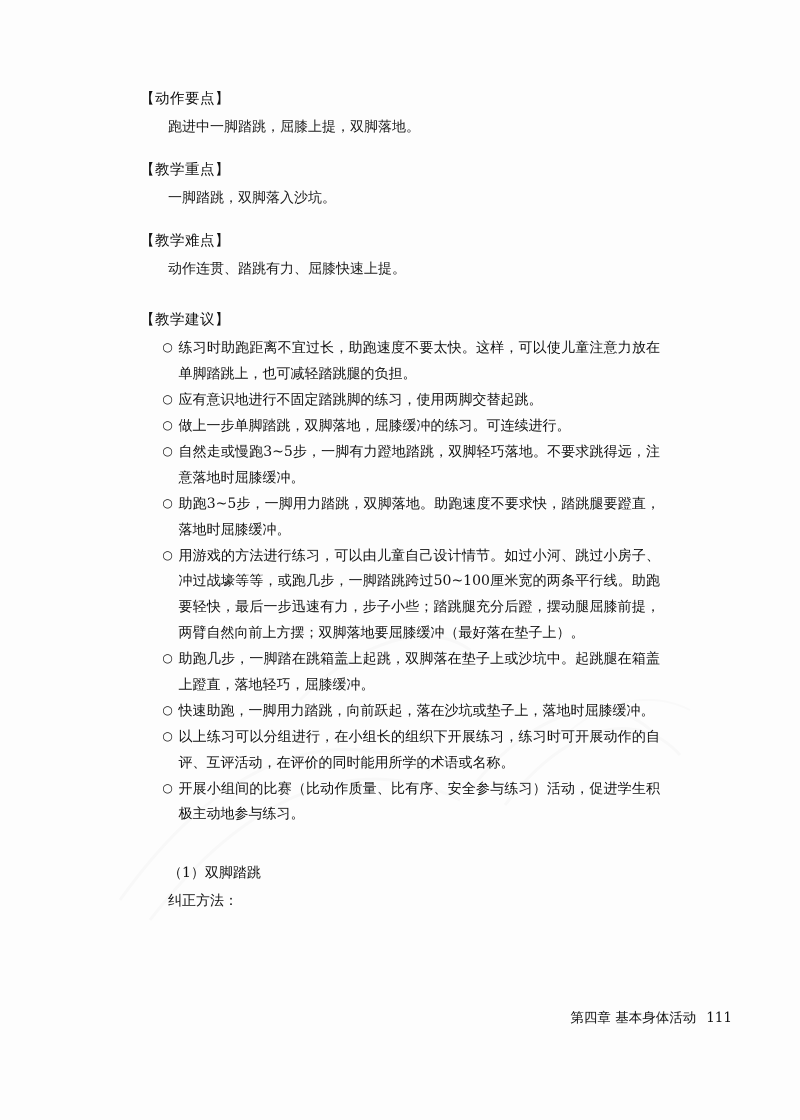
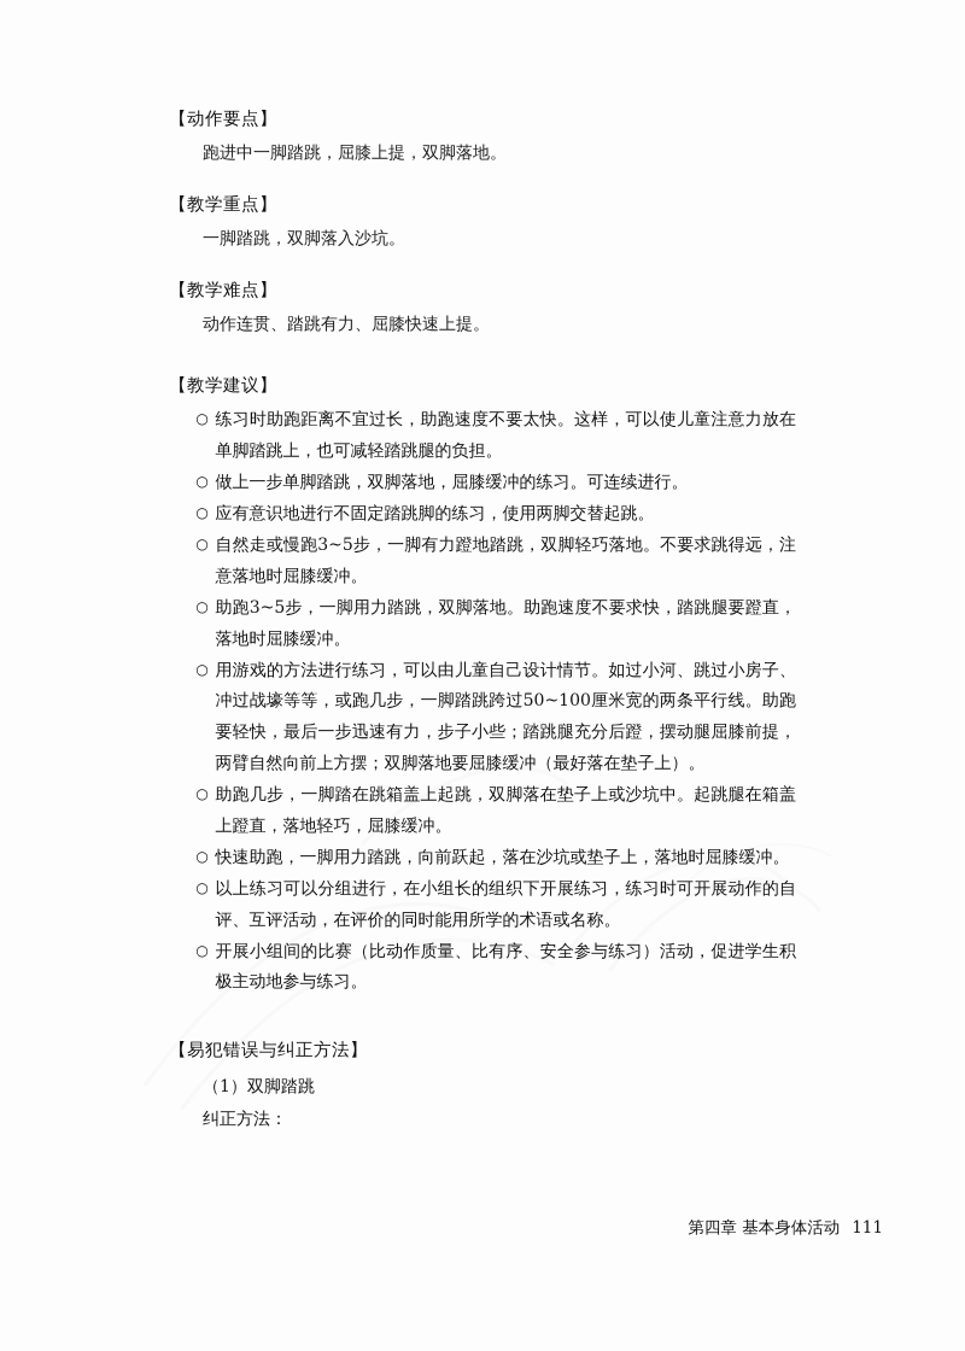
  【动作要点】
  跑进中一脚踏跳，屈膝上提，双脚落地。
  【教学重点】
  一脚踏跳，双脚落入沙坑。
  【教学难点】
  动作连贯、踏跳有力、屈膝快速上提。
  【教学建议】
  ○
  练习时助跑距离不宜过长，助跑速度不要太快。这样，可以使儿童注意力放在单脚踏跳上，也可减轻踏跳腿的负担。
  ○
- 应有意识地进行不固定踏跳脚的练习，使用两脚交替起跳。
+ 做上一步单脚踏跳，双脚落地，屈膝缓冲的练习。可连续进行。
  ○
- 做上一步单脚踏跳，双脚落地，屈膝缓冲的练习。可连续进行。
+ 应有意识地进行不固定踏跳脚的练习，使用两脚交替起跳。
  ○
  自然走或慢跑3~5步，一脚有力蹬地踏跳，双脚轻巧落地。不要求跳得远，注意落地时屈膝缓冲。
  ○
  助跑3~5步，一脚用力踏跳，双脚落地。助跑速度不要求快，踏跳腿要蹬直，落地时屈膝缓冲。
  ○
  用游戏的方法进行练习，可以由儿童自己设计情节。如过小河、跳过小房子、冲过战壕等等，或跑几步，一脚踏跳跨过50~100厘米宽的两条平行线。助跑要轻快，最后一步迅速有力，步子小些；踏跳腿充分后蹬，摆动腿屈膝前提，两臂自然向前上方摆；双脚落地要屈膝缓冲（最好落在垫子上）。
  ○
  助跑几步，一脚踏在跳箱盖上起跳，双脚落在垫子上或沙坑中。起跳腿在箱盖上蹬直，落地轻巧，屈膝缓冲。
  ○
  快速助跑，一脚用力踏跳，向前跃起，落在沙坑或垫子上，落地时屈膝缓冲。
  ○
  以上练习可以分组进行，在小组长的组织下开展练习，练习时可开展动作的自评、互评活动，在评价的同时能用所学的术语或名称。
  ○
  开展小组间的比赛（比动作质量、比有序、安全参与练习）活动，促进学生积极主动地参与练习。
+ 【易犯错误与纠正方法】
  （1）双脚踏跳
  纠正方法：
  第四章 基本身体活动 111
